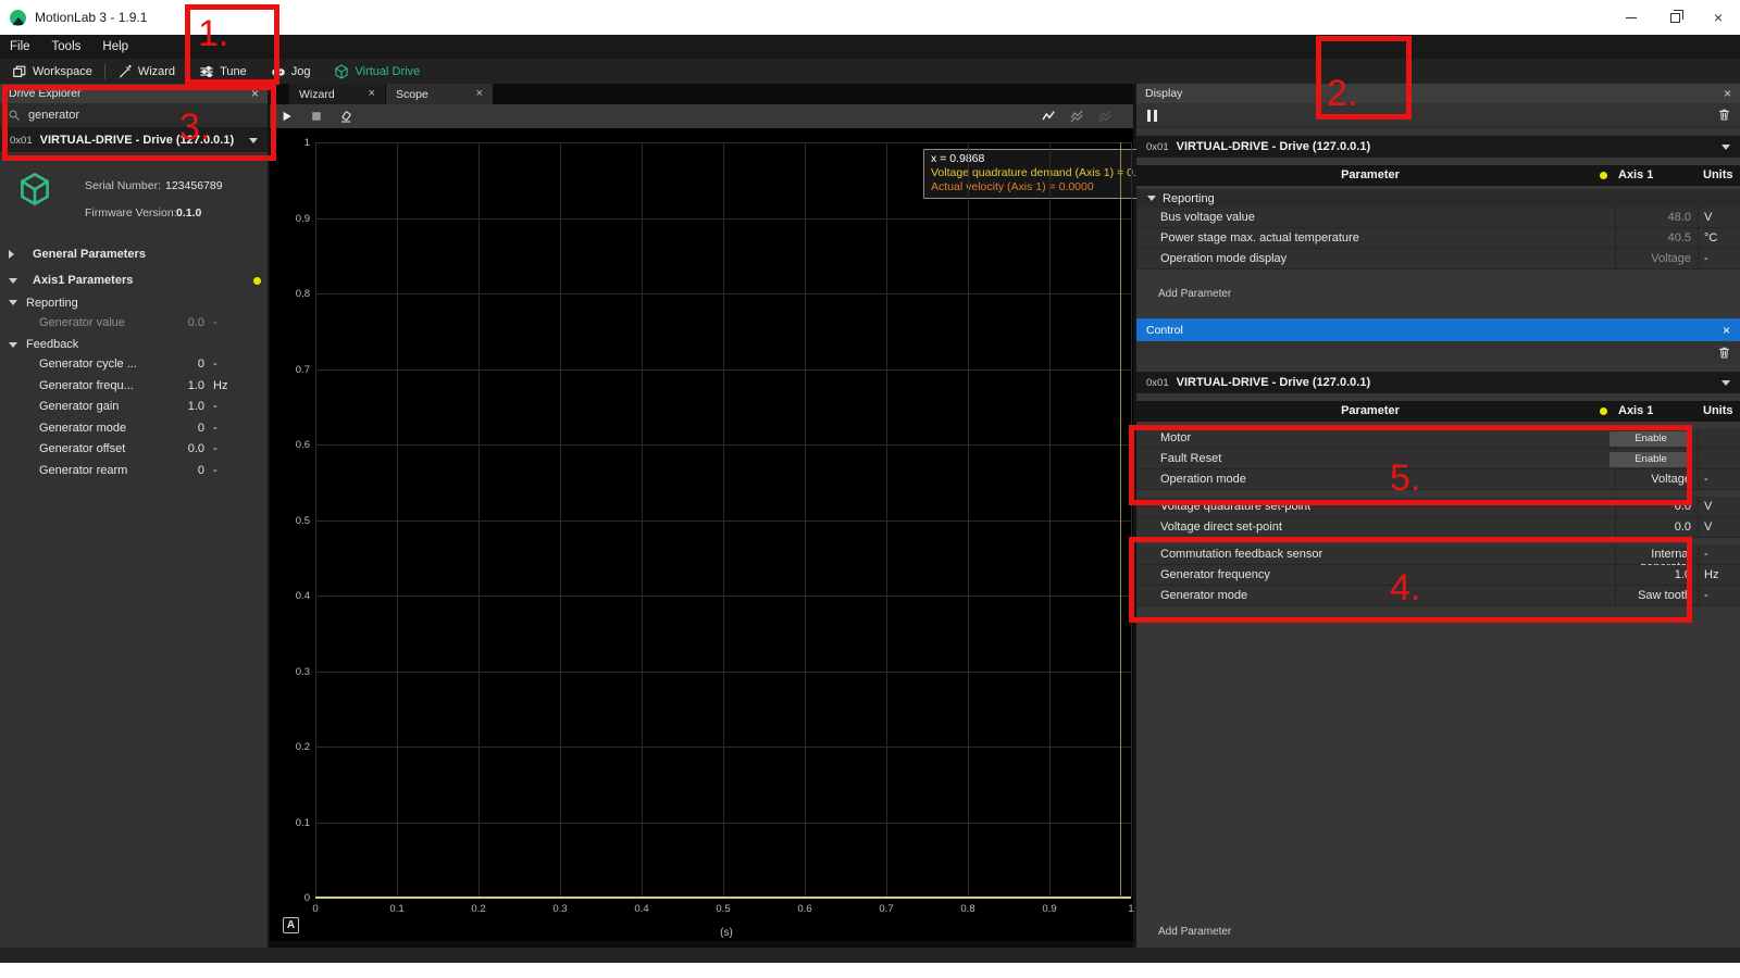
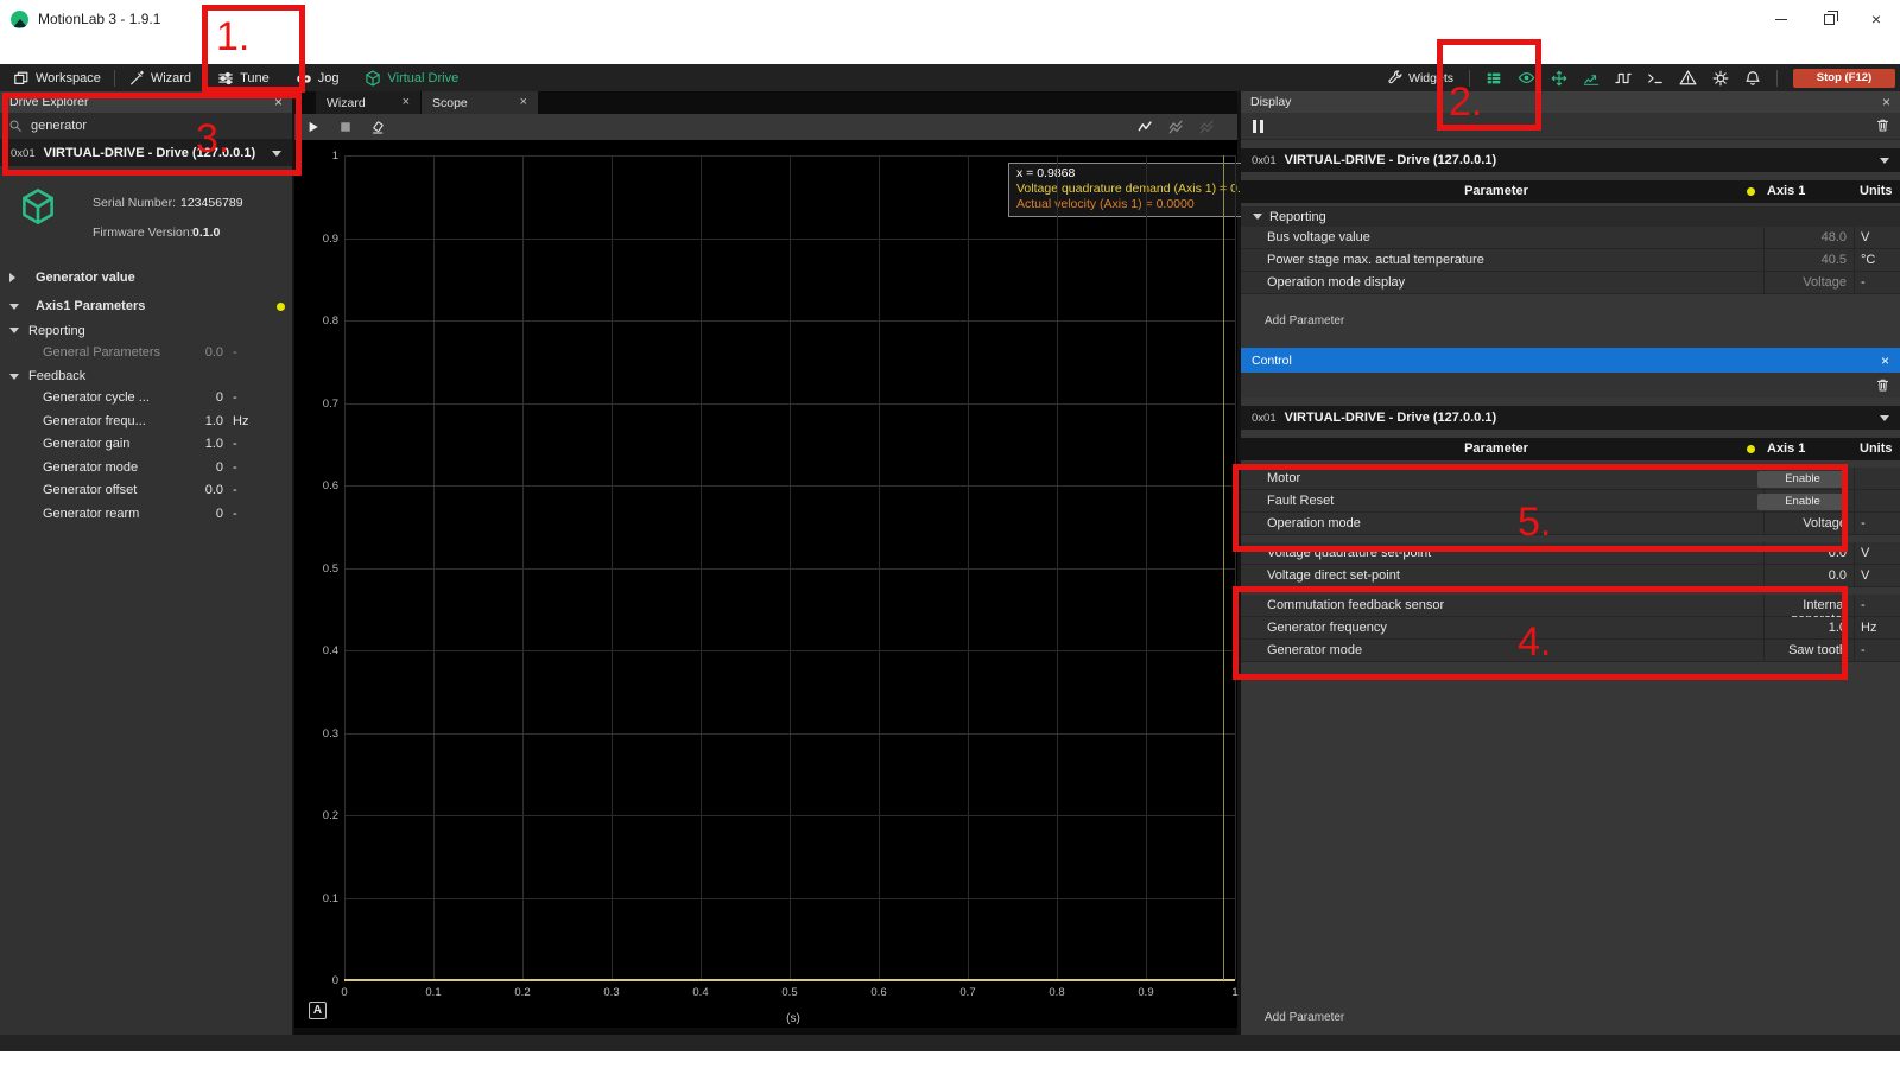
  MotionLab 3 - 1.9.1
  ×
- File
- Tools
- Help
  Workspace
  Wizard
  Tune
  Jog
  Virtual Drive
+ Widgets
+ Stop (F12)
  Drive Explorer
  ×
  generator
  0x01
  VIRTUAL-DRIVE - Drive (127.0.0.1)
  Serial Number:
  123456789
  Firmware Version:
  0.1.0
- General Parameters
+ Generator value
  Axis1 Parameters
  Reporting
- Generator value
+ General Parameters
  0.0
  -
  Feedback
  Generator cycle ...
  0
  -
  Generator frequ...
  1.0
  Hz
  Generator gain
  1.0
  -
  Generator mode
  0
  -
  Generator offset
  0.0
  -
  Generator rearm
  0
  -
  Wizard
  ×
  Scope
  ×
  x = 0.968
  Voltage quadrature demand (Axis 1) 0.
  Actualelocity (Axis 1) = 0.0000
  A
  (s)
  0
  0.1
  0.2
  0.3
  0.4
  0.5
  0.6
  0.7
  0.8
  0.9
  1
  0
  0.1
  0.2
  0.3
  0.4
  0.5
  0.6
  0.7
  0.8
  0.9
  1
  Display
  ×
  0x01
  VIRTUAL-DRIVE - Drive (127.0.0.1)
  Parameter
  Axis 1
  Units
  Reporting
  Bus voltage value
  48.0
  V
  Power stage max. actual temperature
  40.5
  °C
  Operation mode display
  Voltage
  -
  Add Parameter
  Control
  ×
  0x01
  VIRTUAL-DRIVE - Drive (127.0.0.1)
  Parameter
  Axis 1
  Units
  Motor
  Enable
  Fault Reset
  Enable
  Operation mode
  Voltage
  -
  Voltage quadrature set-point
  0.0
  V
  Voltage direct set-point
  0.0
  V
  Commutation feedback sensor
  -
  Generator frequency
  1.0
  Hz
  Generator mode
  Saw tooth
  -
  Add Parameter
  1.
  2.
  3.
  4.
  5.
